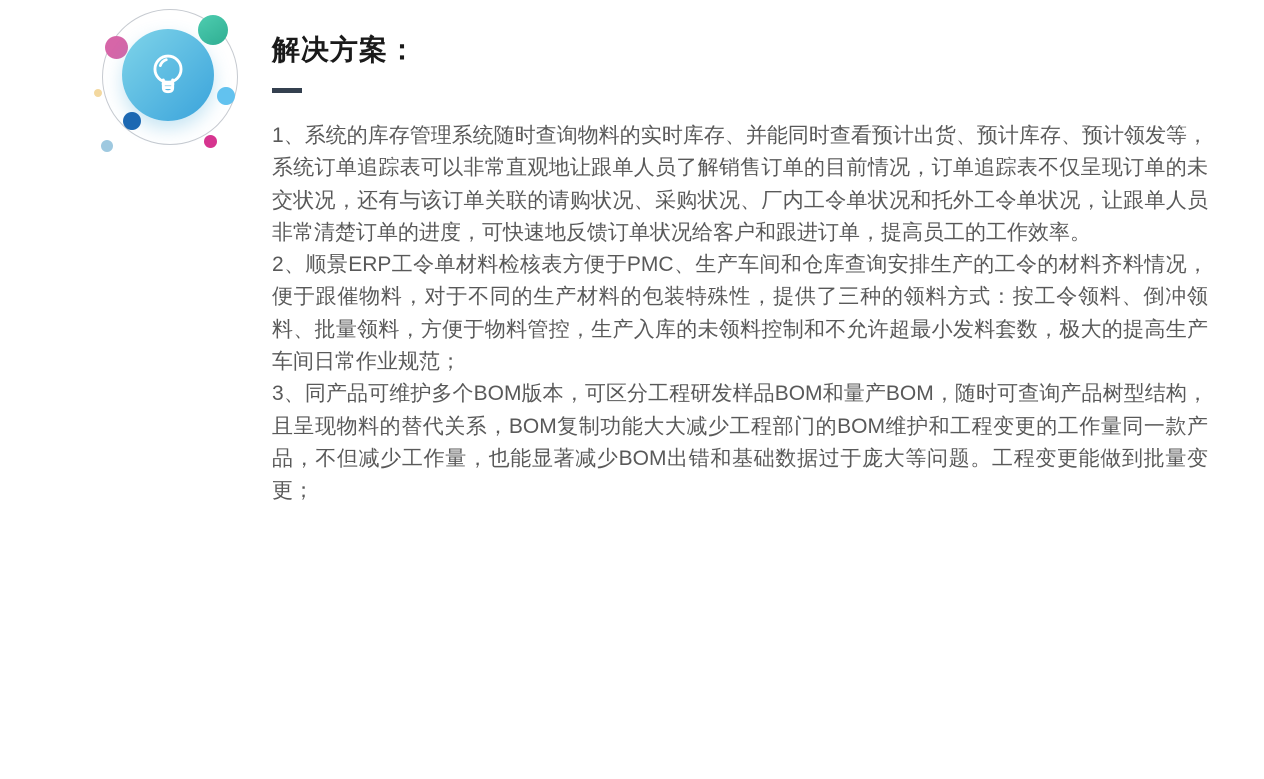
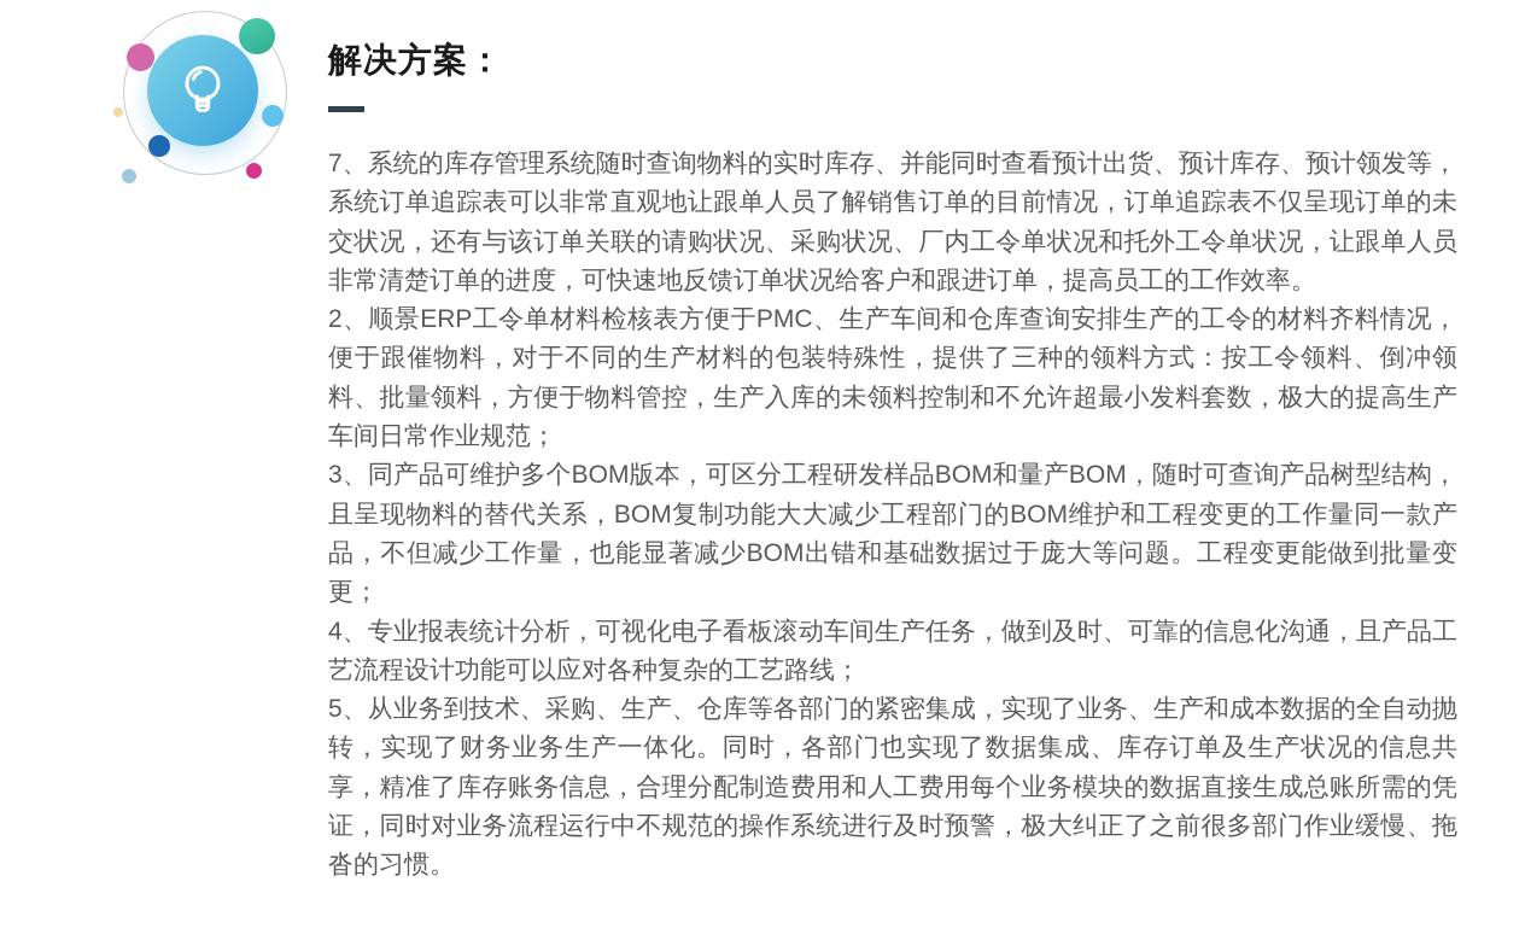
  解决方案：
- 1、系统的库存管理系统随时查询物料的实时库存、并能同时查看预计出货、预计库存、预计领发等，系统订单追踪表可以非常直观地让跟单人员了解销售订单的目前情况，订单追踪表不仅呈现订单的未交状况，还有与该订单关联的请购状况、采购状况、厂内工令单状况和托外工令单状况，让跟单人员非常清楚订单的进度，可快速地反馈订单状况给客户和跟进订单，提高员工的工作效率。
+ 7、系统的库存管理系统随时查询物料的实时库存、并能同时查看预计出货、预计库存、预计领发等，系统订单追踪表可以非常直观地让跟单人员了解销售订单的目前情况，订单追踪表不仅呈现订单的未交状况，还有与该订单关联的请购状况、采购状况、厂内工令单状况和托外工令单状况，让跟单人员非常清楚订单的进度，可快速地反馈订单状况给客户和跟进订单，提高员工的工作效率。
  2、顺景ERP工令单材料检核表方便于PMC、生产车间和仓库查询安排生产的工令的材料齐料情况，便于跟催物料，对于不同的生产材料的包装特殊性，提供了三种的领料方式：按工令领料、倒冲领料、批量领料，方便于物料管控，生产入库的未领料控制和不允许超最小发料套数，极大的提高生产车间日常作业规范；
  3、同产品可维护多个BOM版本，可区分工程研发样品BOM和量产BOM，随时可查询产品树型结构，且呈现物料的替代关系，BOM复制功能大大减少工程部门的BOM维护和工程变更的工作量同一款产品，不但减少工作量，也能显著减少BOM出错和基础数据过于庞大等问题。工程变更能做到批量变更；
+ 4、专业报表统计分析，可视化电子看板滚动车间生产任务，做到及时、可靠的信息化沟通，且产品工艺流程设计功能可以应对各种复杂的工艺路线；
+ 5、从业务到技术、采购、生产、仓库等各部门的紧密集成，实现了业务、生产和成本数据的全自动抛转，实现了财务业务生产一体化。同时，各部门也实现了数据集成、库存订单及生产状况的信息共享，精准了库存账务信息，合理分配制造费用和人工费用每个业务模块的数据直接生成总账所需的凭证，同时对业务流程运行中不规范的操作系统进行及时预警，极大纠正了之前很多部门作业缓慢、拖沓的习惯。
